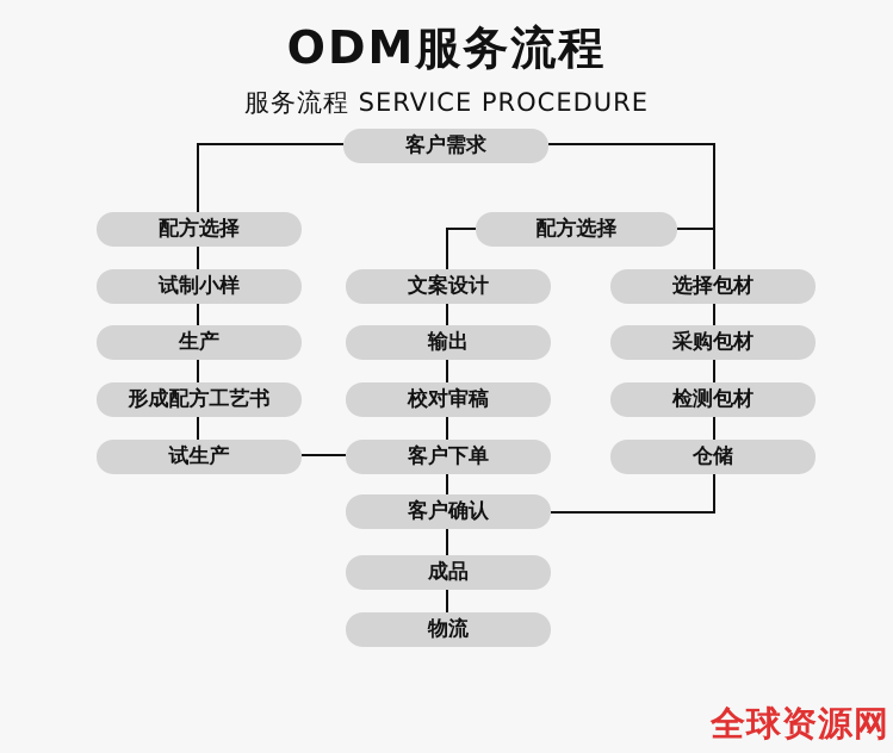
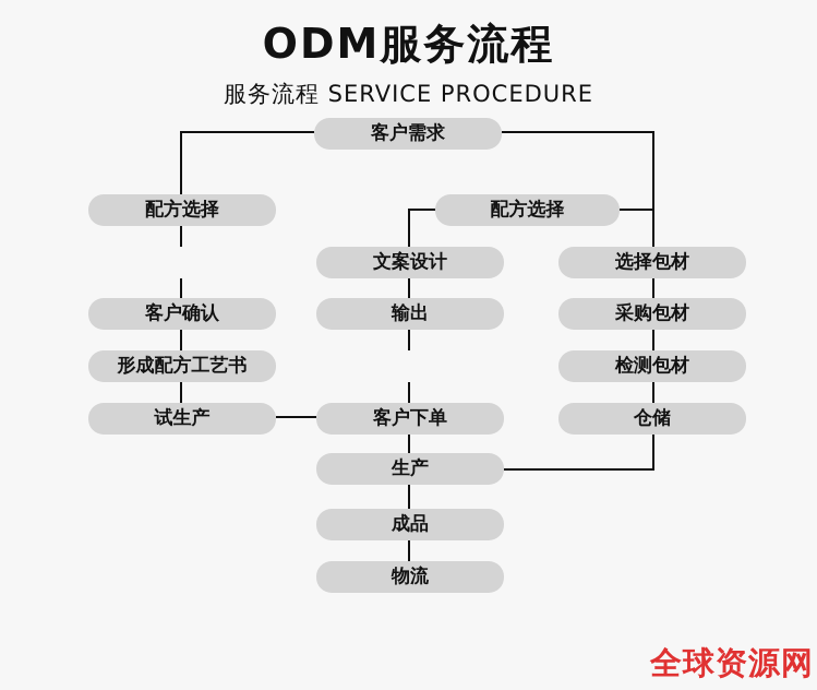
  ODM服务流程
  服务流程 SERVICE PROCEDURE
  客户需求
  配方选择
  配方选择
- 试制小样
  文案设计
  选择包材
- 生产
+ 客户确认
  输出
  采购包材
  形成配方工艺书
- 校对审稿
  检测包材
  试生产
  客户下单
  仓储
- 客户确认
+ 生产
  成品
  物流
  全球资源网
